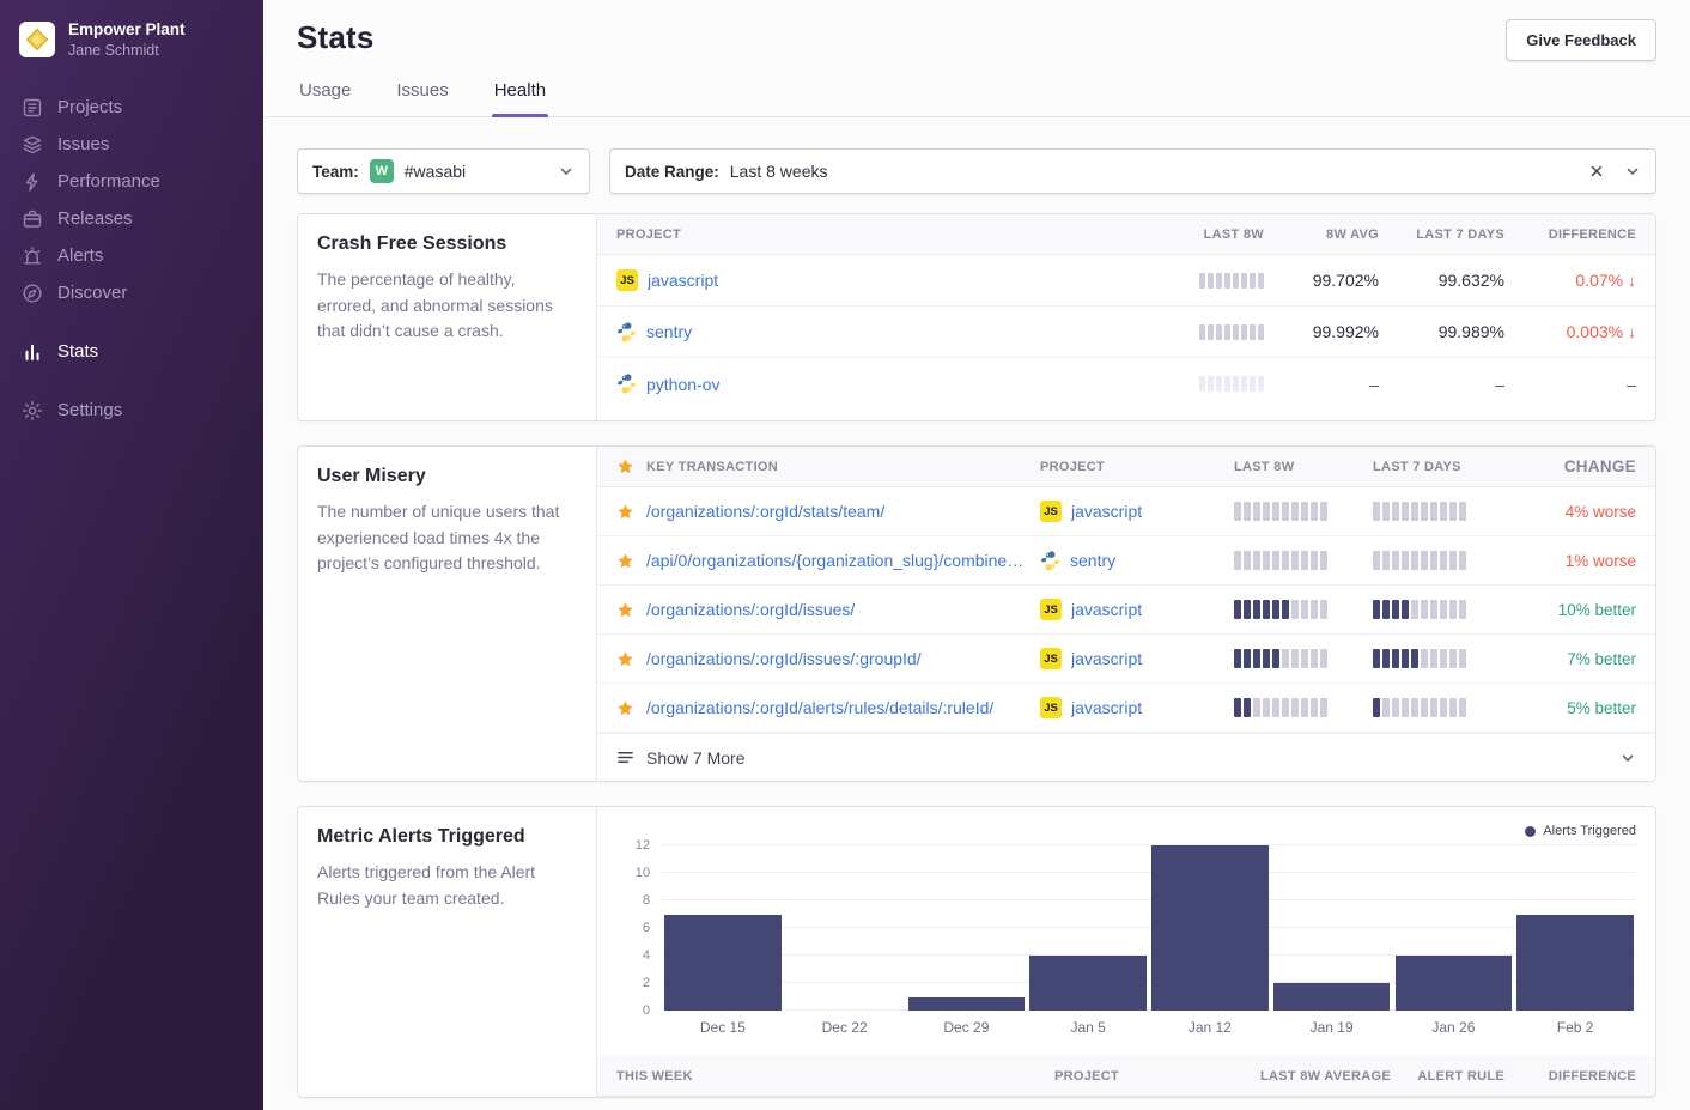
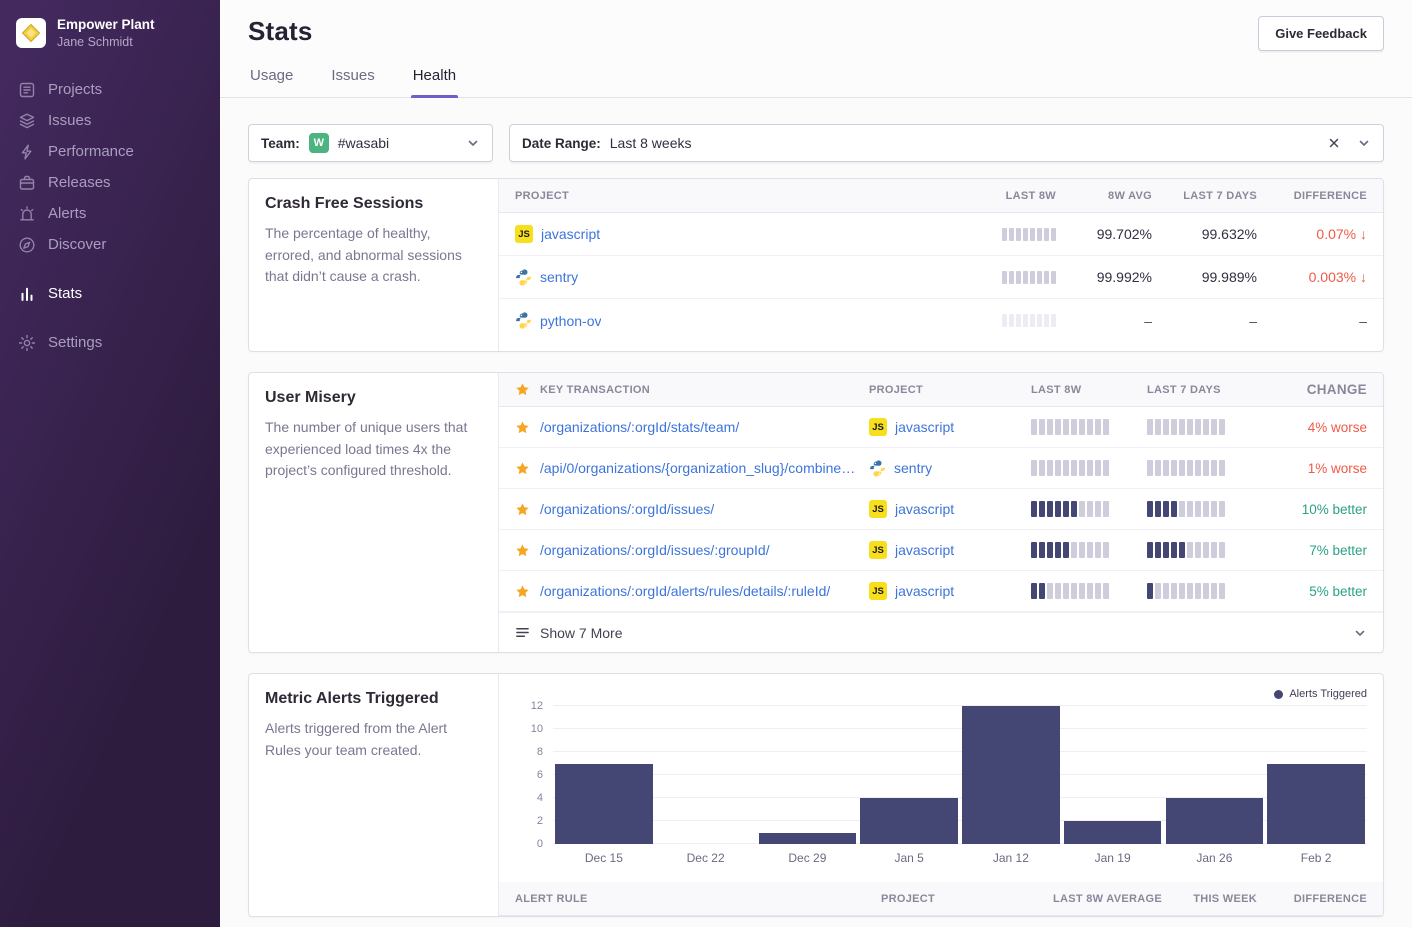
  Empower Plant
  Jane Schmidt
  Projects
  Issues
  Performance
  Releases
  Alerts
  Discover
  Stats
  Settings
  Stats
  Give Feedback
  Usage
  Issues
  Health
  Team:
  W
  #wasabi
  Date Range:
  Last 8 weeks
  Crash Free Sessions
  The percentage of healthy, errored, and abnormal sessions that didn’t cause a crash.
  PROJECT
  LAST 8W
  8W AVG
  LAST 7 DAYS
  DIFFERENCE
  JS
  javascript
  99.702%
  99.632%
  0.07% ↓
  sentry
  99.992%
  99.989%
  0.003% ↓
  python-ov
  –
  –
  –
  User Misery
  The number of unique users that experienced load times 4x the project’s configured threshold.
  KEY TRANSACTION
  PROJECT
  LAST 8W
  LAST 7 DAYS
  CHANGE
  /organizations/:orgId/stats/team/
  JS
  javascript
  4% worse
  /api/0/organizations/{organization_slug}/combine…
  sentry
  1% worse
  /organizations/:orgId/issues/
  JS
  javascript
  10% better
  /organizations/:orgId/issues/:groupId/
  JS
  javascript
  7% better
  /organizations/:orgId/alerts/rules/details/:ruleId/
  JS
  javascript
  5% better
  Show 7 More
  Metric Alerts Triggered
  Alerts triggered from the Alert Rules your team created.
  Alerts Triggered
  0
  2
  4
  6
  8
  10
  12
  Dec 15
  Dec 22
  Dec 29
  Jan 5
  Jan 12
  Jan 19
  Jan 26
  Feb 2
- THIS WEEK
+ ALERT RULE
  PROJECT
  LAST 8W AVERAGE
- ALERT RULE
+ THIS WEEK
  DIFFERENCE
